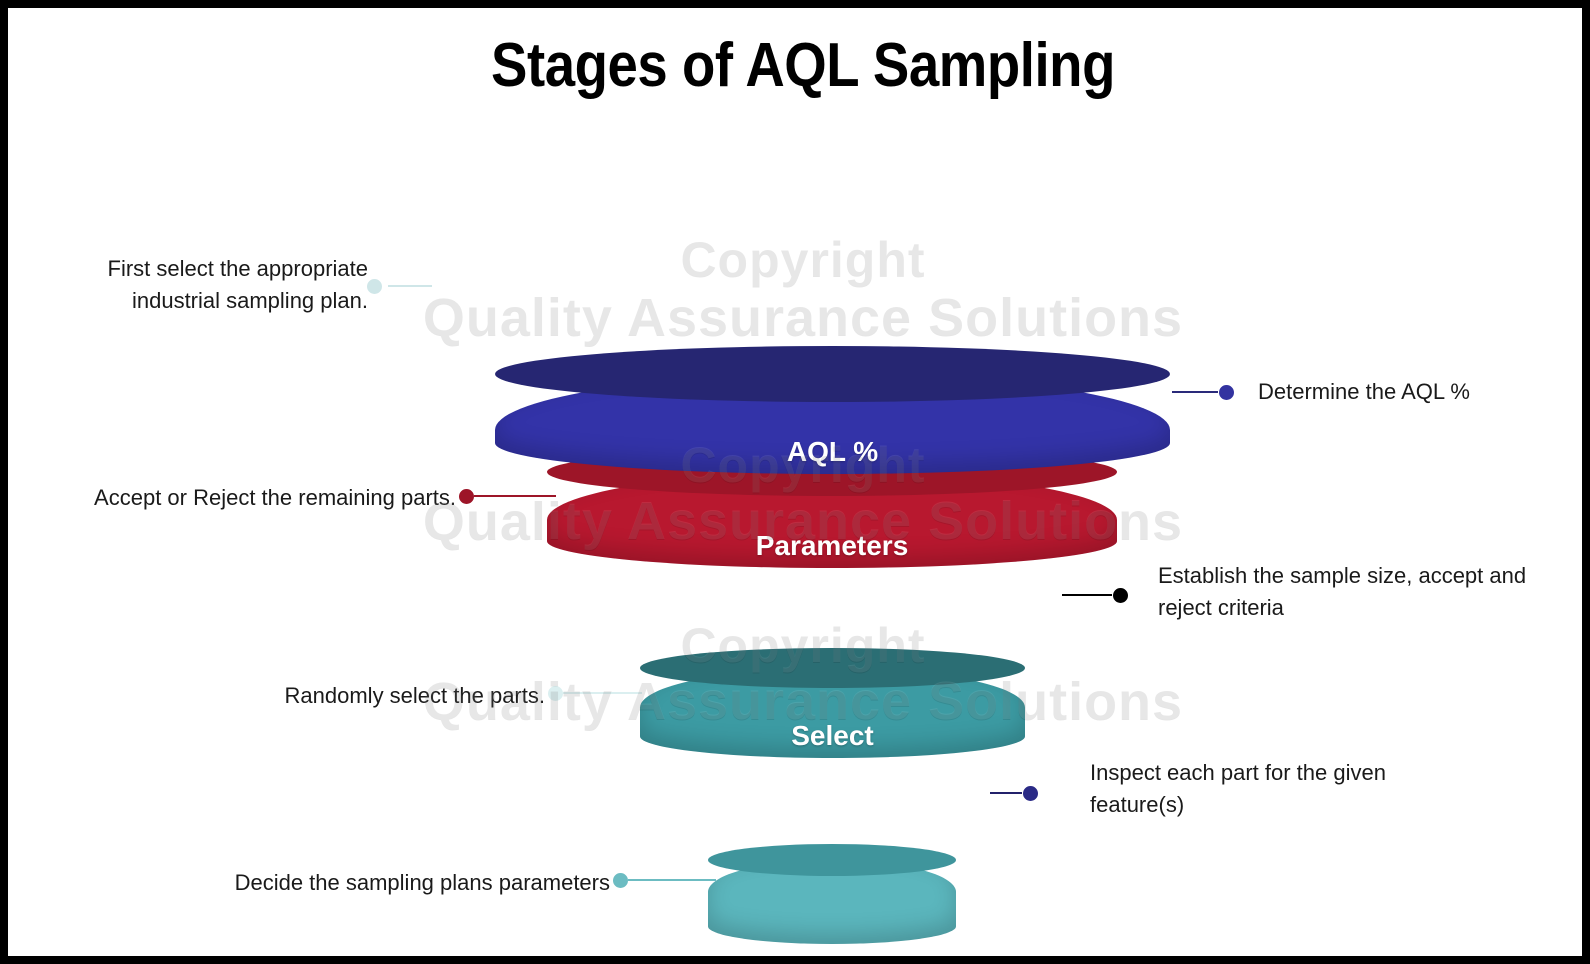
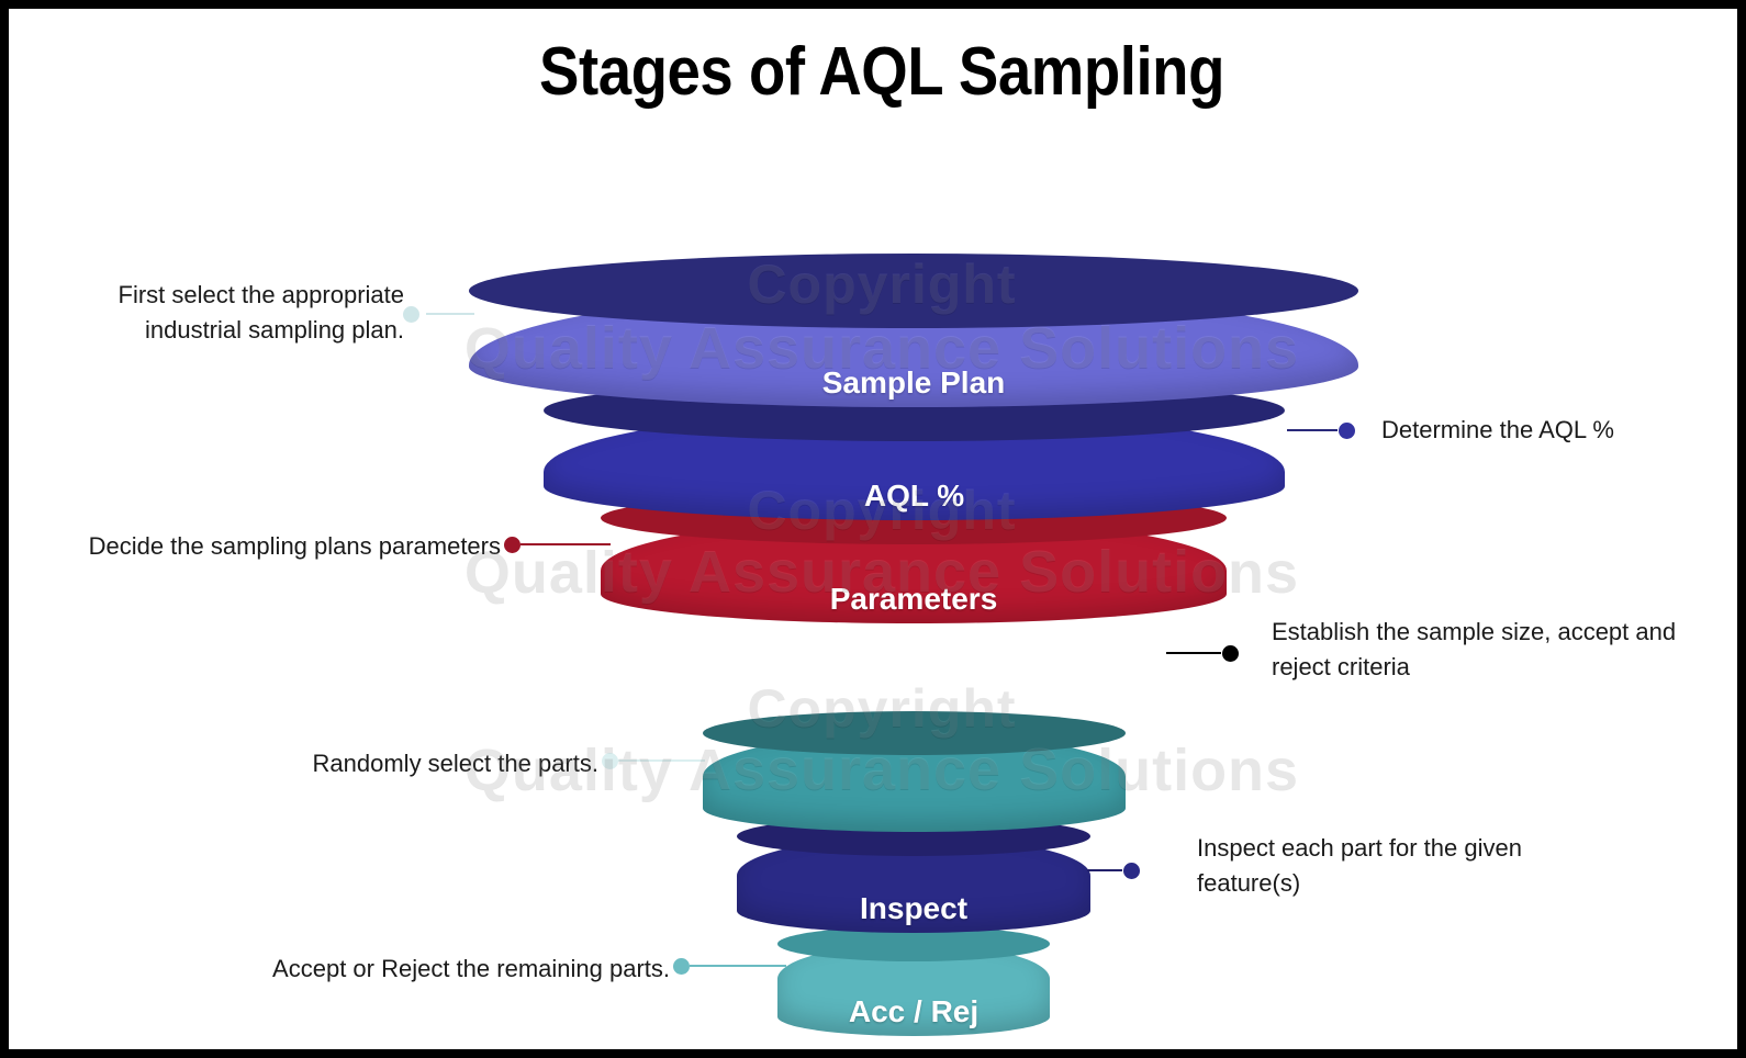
  Stages of AQL Sampling
  Copyright
  Quality Assurance Solutions
  Copyright
  Quality Assurance Solutions
  Copyright
  Quality Assurance Solutions
+ Sample Plan
  First select the appropriate
  industrial sampling plan.
  AQL %
  Determine the AQL %
  Parameters
- Accept or Reject the remaining parts.
+ Decide the sampling plans parameters
  Establish the sample size, accept and
  reject criteria
- Select
  Randomly select the parts.
+ Inspect
  Inspect each part for the given
  feature(s)
+ Acc / Rej
- Decide the sampling plans parameters
+ Accept or Reject the remaining parts.
